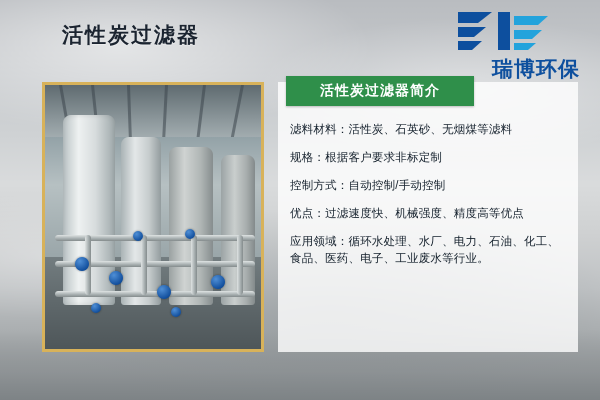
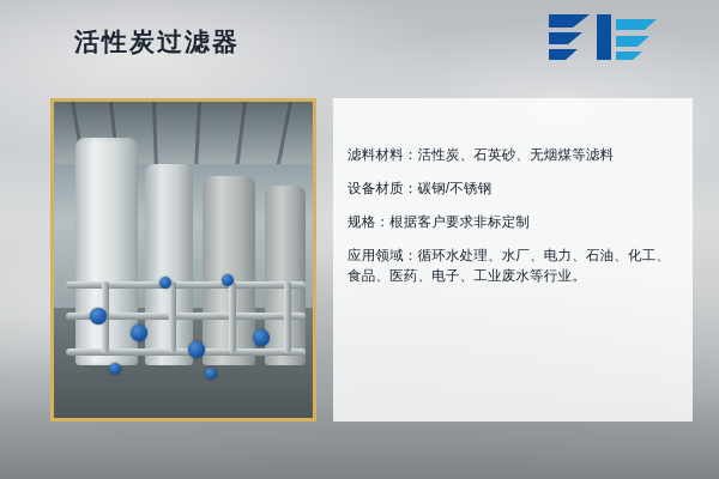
  活性炭过滤器
- 瑞博环保
- 活性炭过滤器简介
  滤料材料：活性炭、石英砂、无烟煤等滤料
+ 设备材质：碳钢/不锈钢
  规格：根据客户要求非标定制
- 控制方式：自动控制/手动控制
- 优点：过滤速度快、机械强度、精度高等优点
  应用领域：循环水处理、水厂、电力、石油、化工、食品、医药、电子、工业废水等行业。
